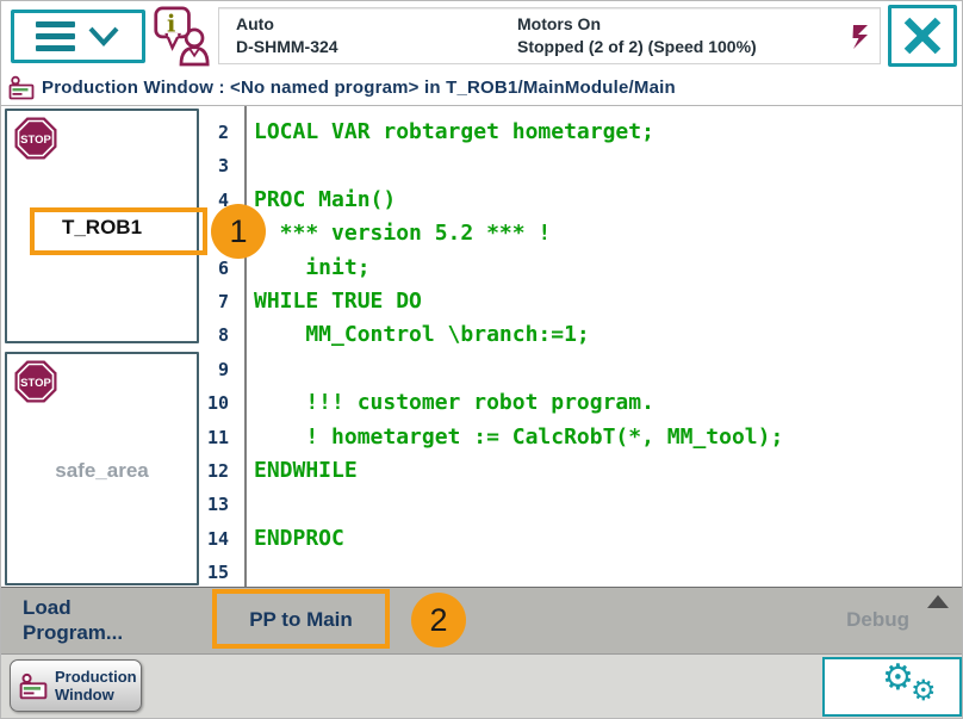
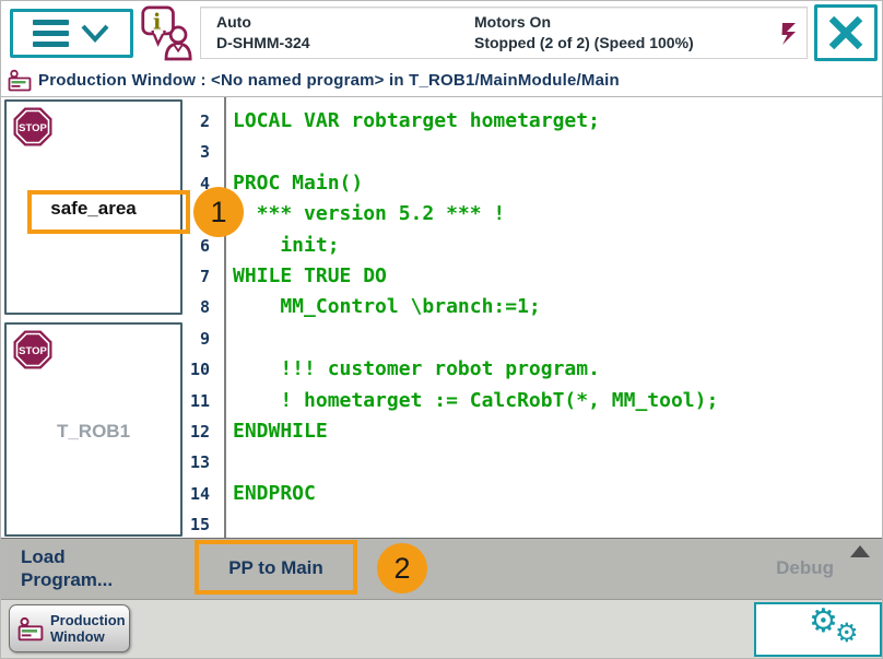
  i
  Auto
  D-SHMM-324
  Motors On
  Stopped (2 of 2) (Speed 100%)
  Production Window : <No named program> in T_ROB1/MainModule/Main
  STOP
- T_ROB1
+ safe_area
  STOP
- safe_area
+ T_ROB1
  2
  3
  4
  6
  7
  8
  9
  10
  11
  12
  13
  14
  15
  LOCAL VAR robtarget hometarget;
  PROC Main()
  *** version 5.2 *** !
  init;
  WHILE TRUE DO
  MM_Control \branch:=1;
  !!! customer robot program.
  ! hometarget := CalcRobT(*, MM_tool);
  ENDWHILE
  ENDPROC
  1
  Load Program...
  PP to Main
  2
  Debug
  Production Window
  ⚙
  ⚙
